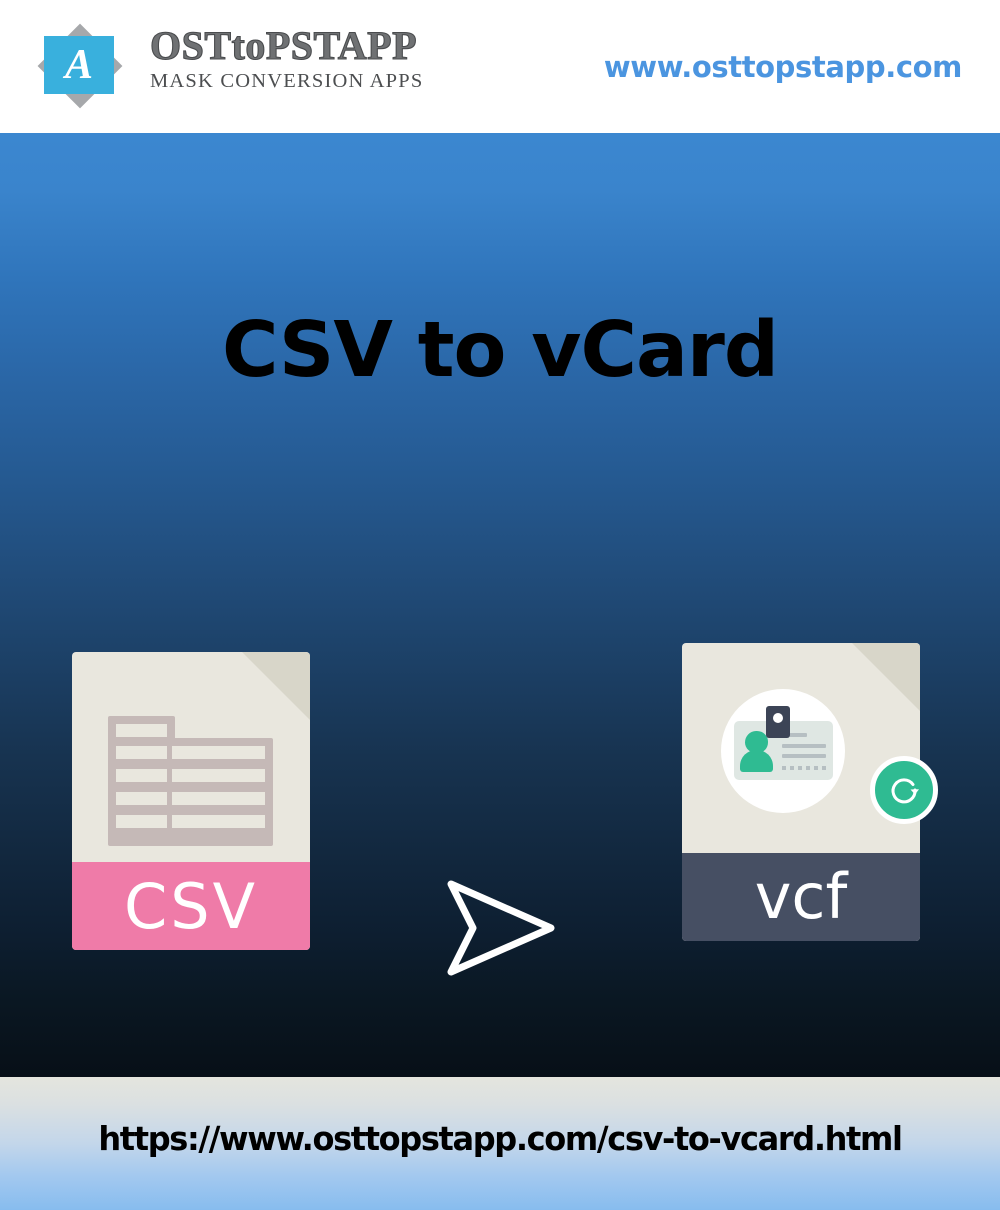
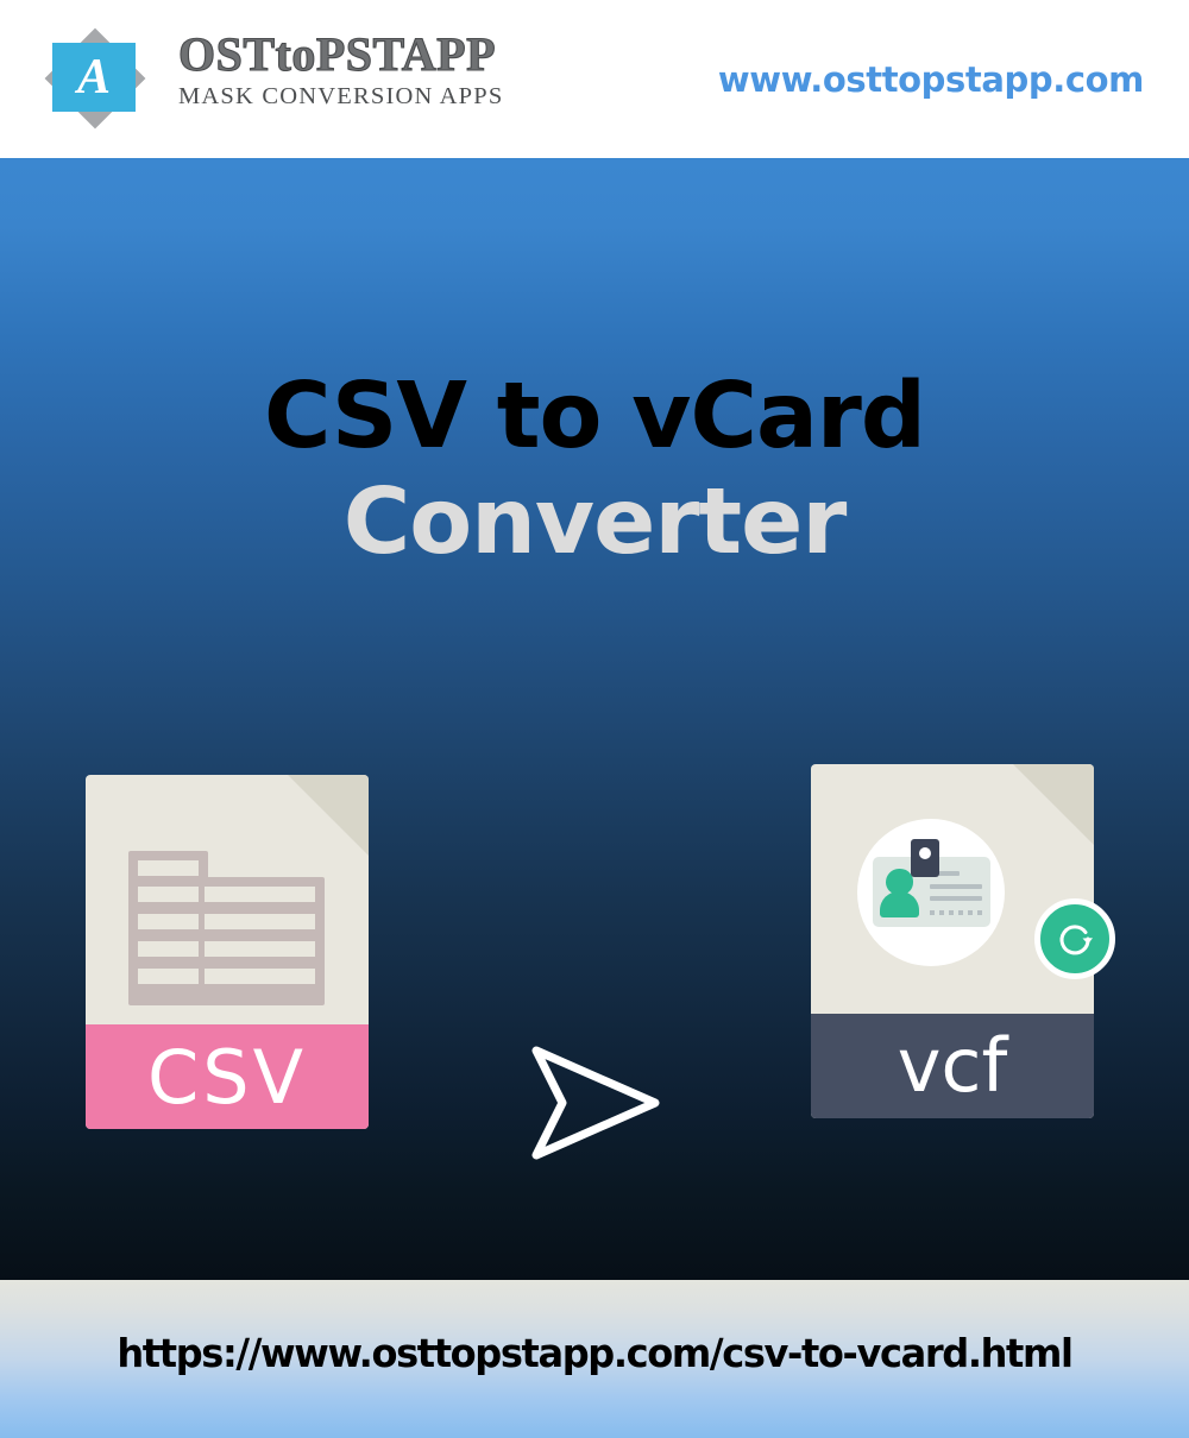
  A
  OSTtoPSTAPP
  MASK CONVERSION APPS
  www.osttopstapp.com
  CSV to vCard
+ Converter
  CSV
  vcf
  https://www.osttopstapp.com/csv-to-vcard.html
